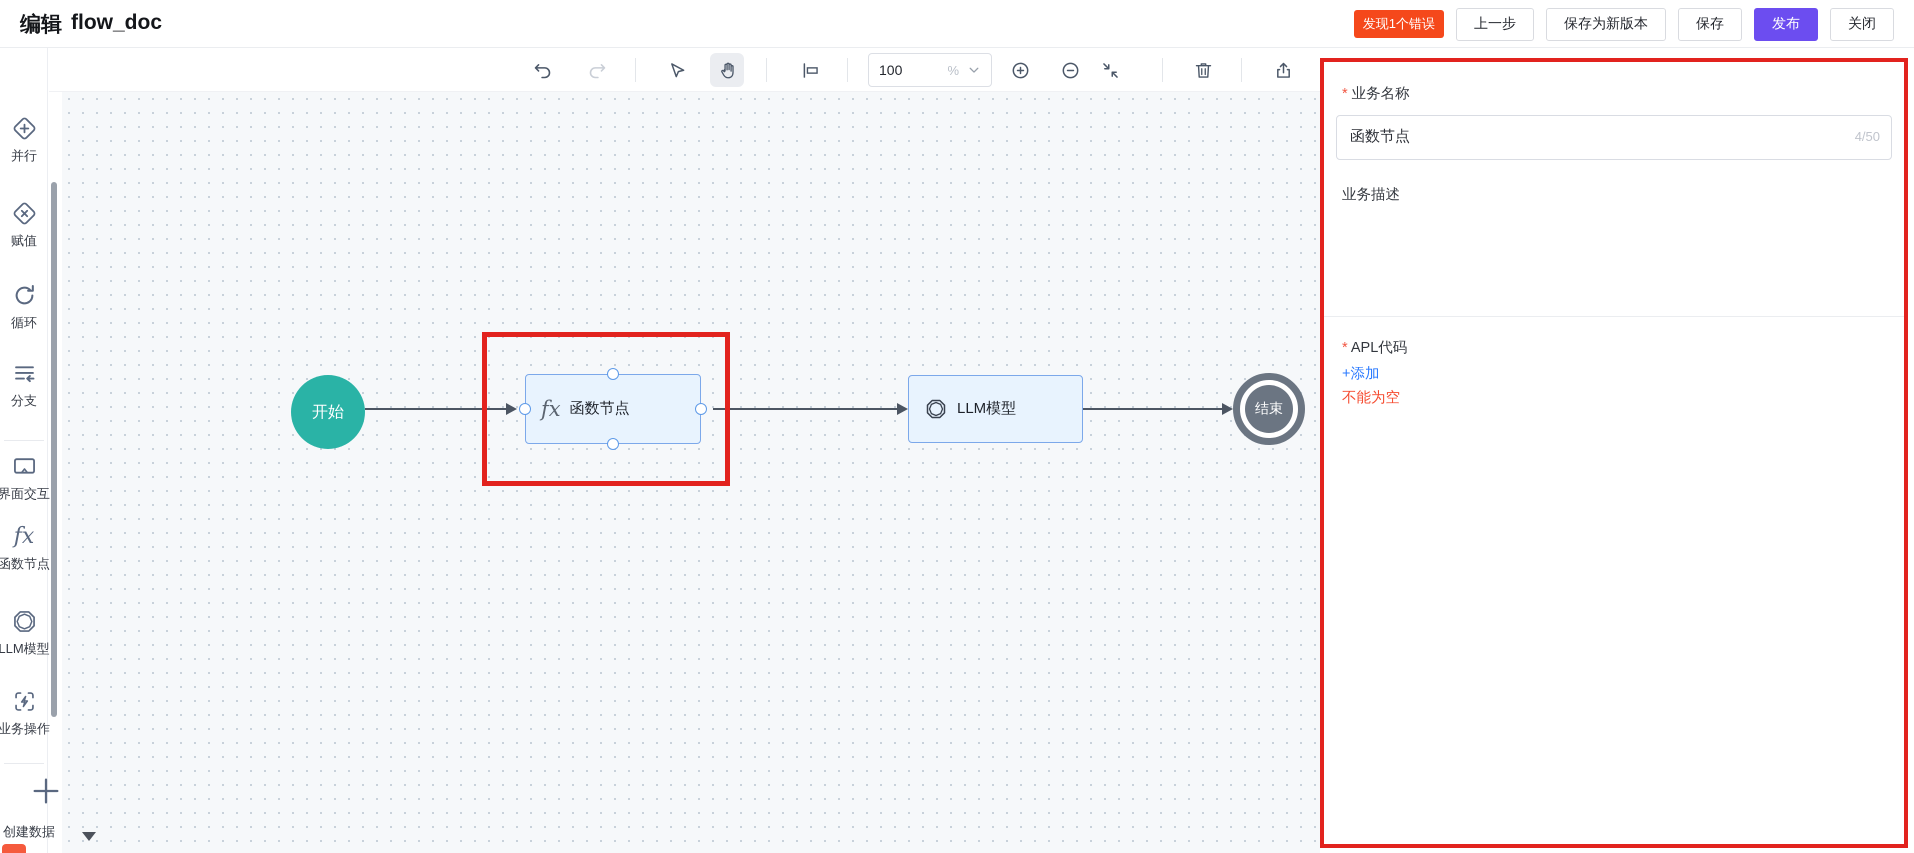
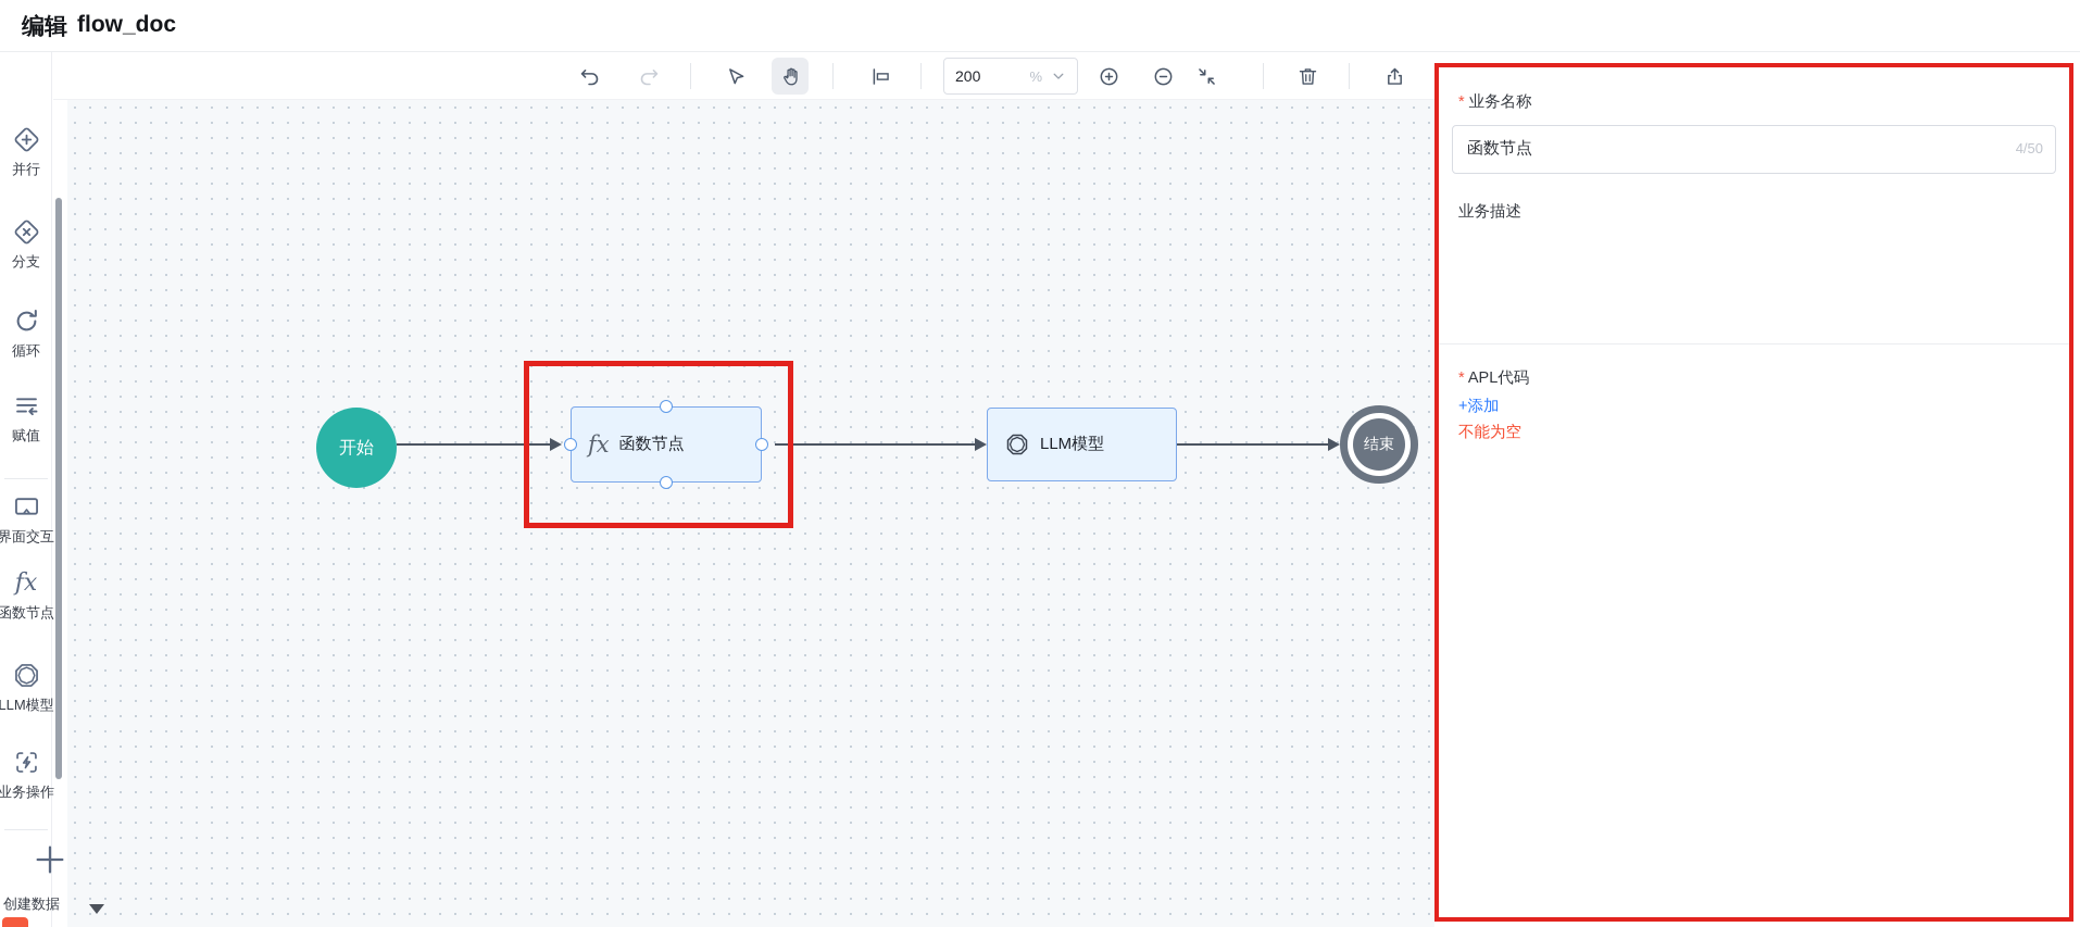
  编辑
  flow_doc
- 发现1个错误
- 上一步
- 保存为新版本
- 保存
- 发布
- 关闭
  并行
- 赋值
+ 分支
  循环
- 分支
+ 赋值
  界面交互
  fx
  函数节点
  LLM模型
  业务操作
  创建数据
- 100
+ 200
  %
  开始
  fx
  函数节点
  LLM模型
  结束
  业务名称
  函数节点
  4/50
  业务描述
  APL代码
  +添加
  不能为空
